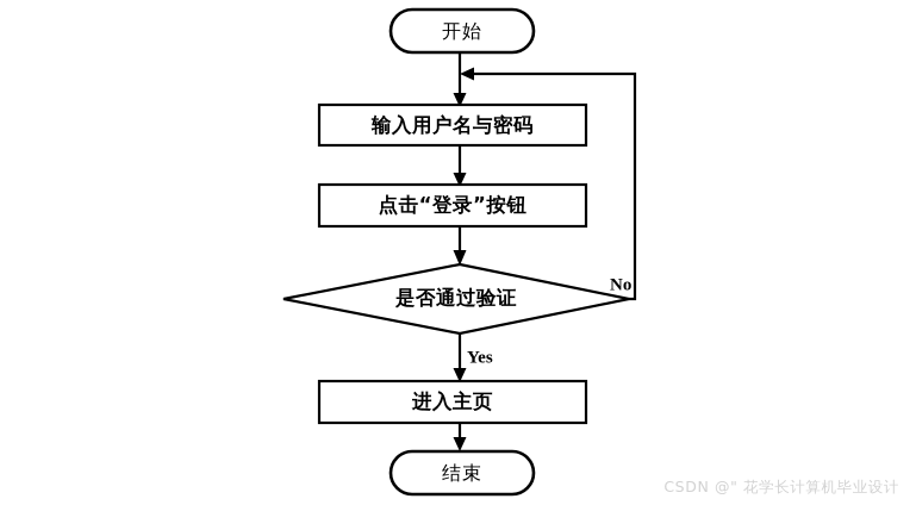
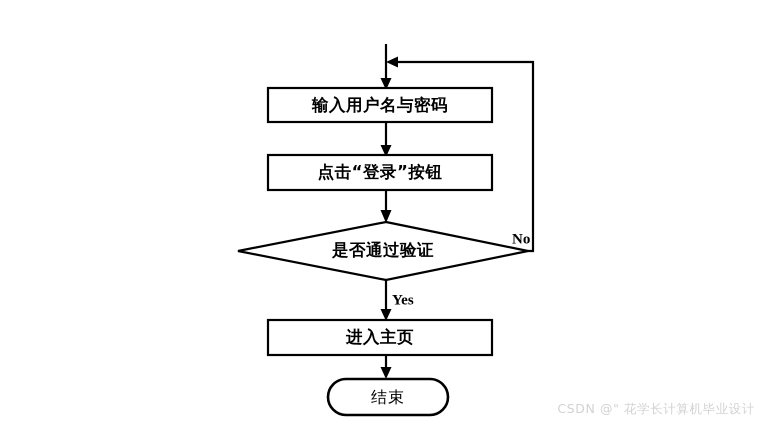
- 开始
  输入用户名与密码
  点击“登录”按钮
  是否通过验证
  进入主页
  结束
  No
  Yes
  CSDN @" 花学长计算机毕业设计
